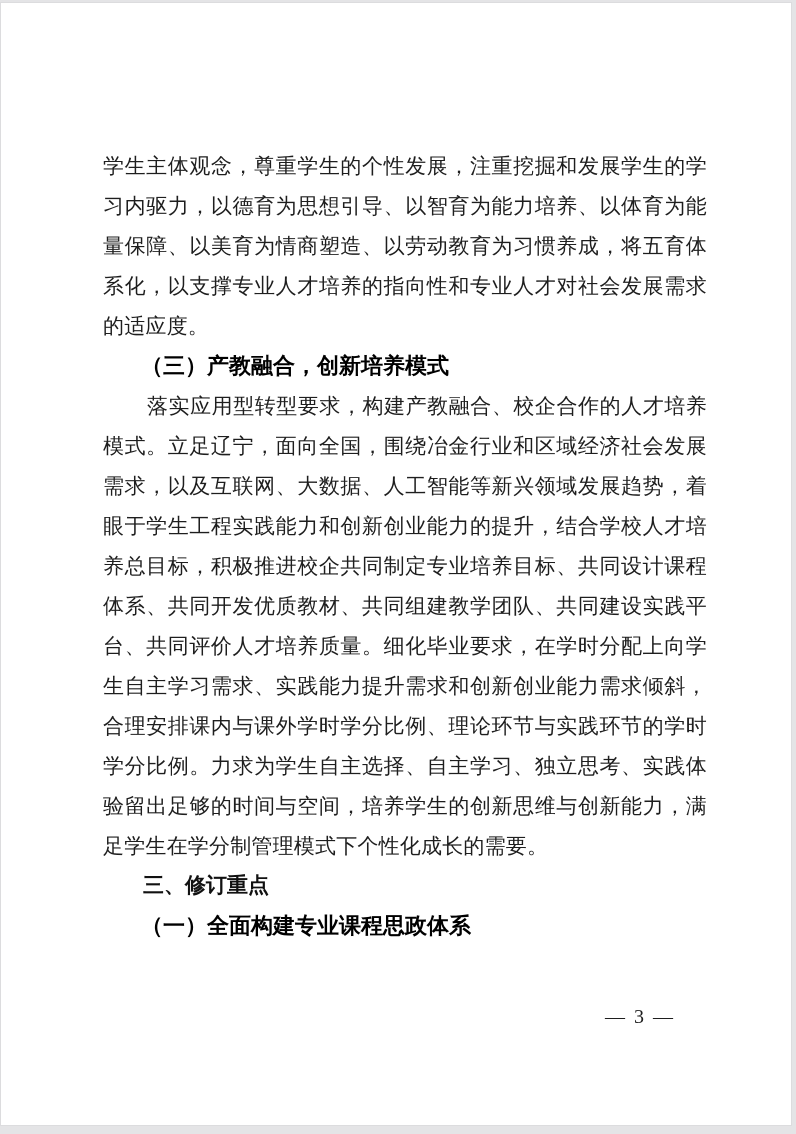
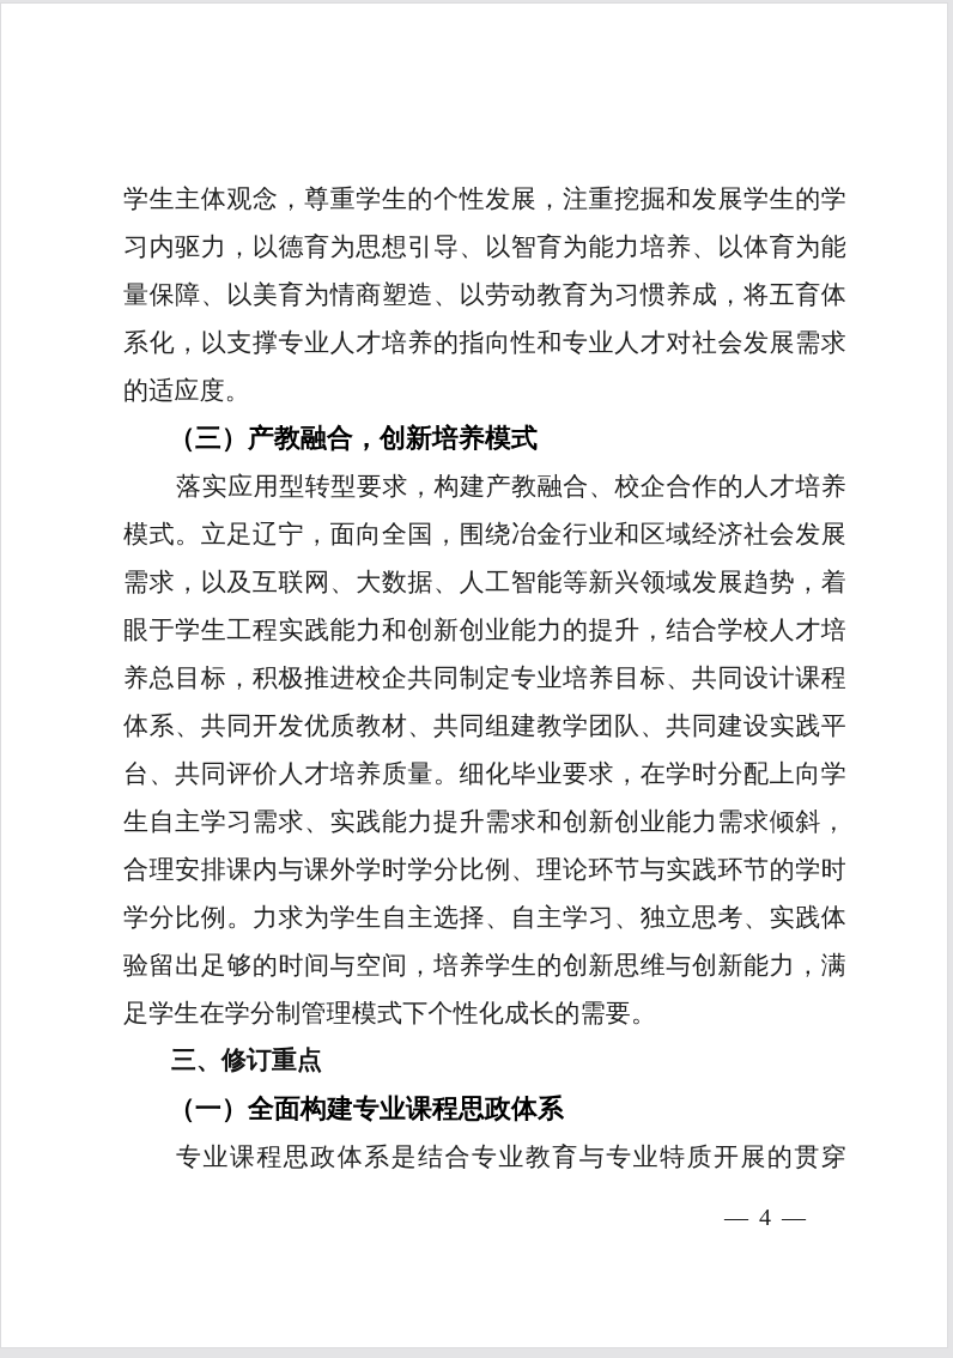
  学生主体观念，尊重学生的个性发展，注重挖掘和发展学生的学习内驱力，以德育为思想引导、以智育为能力培养、以体育为能量保障、以美育为情商塑造、以劳动教育为习惯养成，将五育体系化，以支撑专业人才培养的指向性和专业人才对社会发展需求的适应度。
  （三）产教融合，创新培养模式
  落实应用型转型要求，构建产教融合、校企合作的人才培养模式。立足辽宁，面向全国，围绕冶金行业和区域经济社会发展需求，以及互联网、大数据、人工智能等新兴领域发展趋势，着眼于学生工程实践能力和创新创业能力的提升，结合学校人才培养总目标，积极推进校企共同制定专业培养目标、共同设计课程体系、共同开发优质教材、共同组建教学团队、共同建设实践平台、共同评价人才培养质量。细化毕业要求，在学时分配上向学生自主学习需求、实践能力提升需求和创新创业能力需求倾斜，合理安排课内与课外学时学分比例、理论环节与实践环节的学时学分比例。力求为学生自主选择、自主学习、独立思考、实践体验留出足够的时间与空间，培养学生的创新思维与创新能力，满足学生在学分制管理模式下个性化成长的需要。
  三、修订重点
  （一）全面构建专业课程思政体系
+ 专业课程思政体系是结合专业教育与专业特质开展的贯穿
- — 3 —
+ — 4 —
